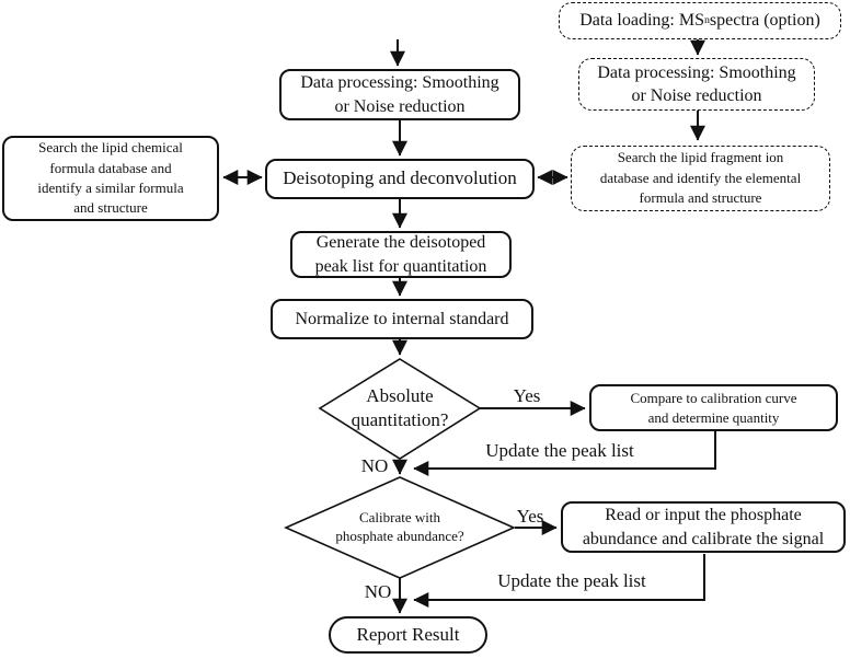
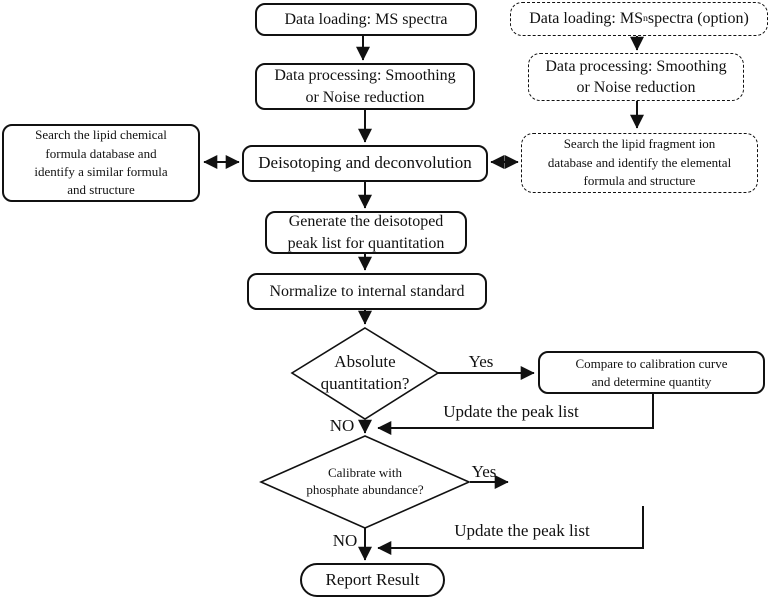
+ Data loading: MS spectra
  Data loading: MS
  n
  spectra (option)
  Data processing: Smoothing
  or Noise reduction
  Data processing: Smoothing
  or Noise reduction
  Search the lipid chemical
  formula database and
  identify a similar formula
  and structure
  Deisotoping and deconvolution
  Search the lipid fragment ion
  database and identify the elemental
  formula and structure
  Generate the deisotoped
  peak list for quantitation
  Normalize to internal standard
  Compare to calibration curve
  and determine quantity
- Read or input the phosphate
- abundance and calibrate the signal
  Report Result
  Absolute
  quantitation?
  Calibrate with
  phosphate abundance?
  Yes
  Update the peak list
  NO
  Yes
  Update the peak list
  NO
